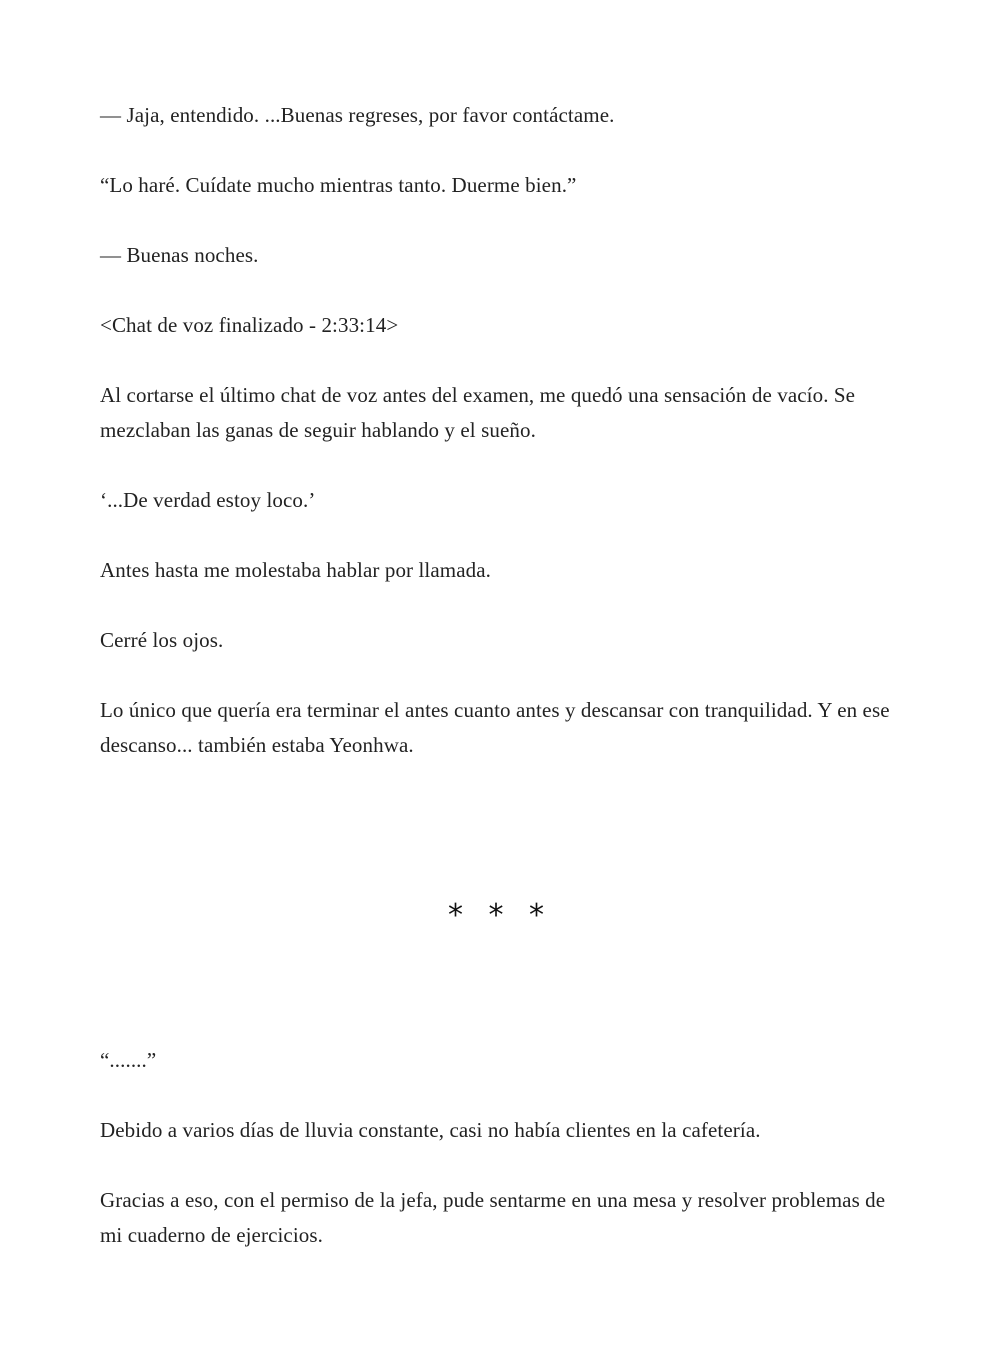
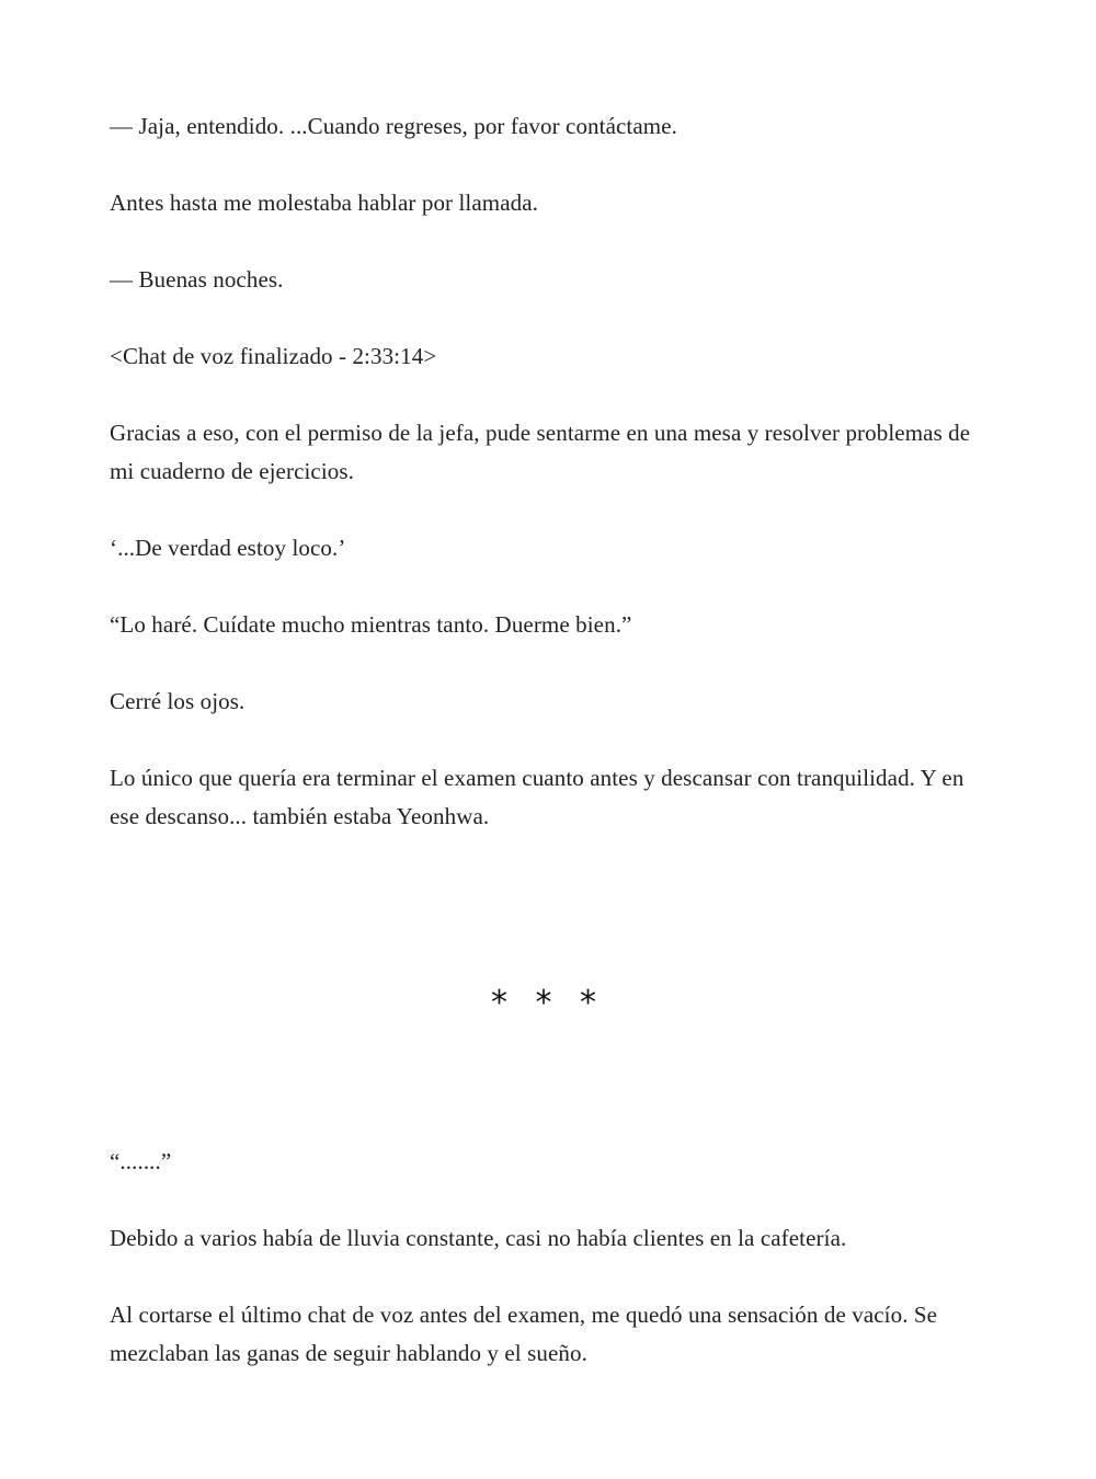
- — Jaja, entendido. ...Buenas regreses, por favor contáctame.
+ — Jaja, entendido. ...Cuando regreses, por favor contáctame.
- “Lo haré. Cuídate mucho mientras tanto. Duerme bien.”
+ Antes hasta me molestaba hablar por llamada.
  — Buenas noches.
  <Chat de voz finalizado - 2:33:14>
- Al cortarse el último chat de voz antes del examen, me quedó una sensación de vacío. Se mezclaban las ganas de seguir hablando y el sueño.
+ Gracias a eso, con el permiso de la jefa, pude sentarme en una mesa y resolver problemas de mi cuaderno de ejercicios.
  ‘...De verdad estoy loco.’
- Antes hasta me molestaba hablar por llamada.
+ “Lo haré. Cuídate mucho mientras tanto. Duerme bien.”
  Cerré los ojos.
- Lo único que quería era terminar el antes cuanto antes y descansar con tranquilidad. Y en ese descanso... también estaba Yeonhwa.
+ Lo único que quería era terminar el examen cuanto antes y descansar con tranquilidad. Y en ese descanso... también estaba Yeonhwa.
  * * *
  “.......”
- Debido a varios días de lluvia constante, casi no había clientes en la cafetería.
+ Debido a varios había de lluvia constante, casi no había clientes en la cafetería.
- Gracias a eso, con el permiso de la jefa, pude sentarme en una mesa y resolver problemas de mi cuaderno de ejercicios.
+ Al cortarse el último chat de voz antes del examen, me quedó una sensación de vacío. Se mezclaban las ganas de seguir hablando y el sueño.
